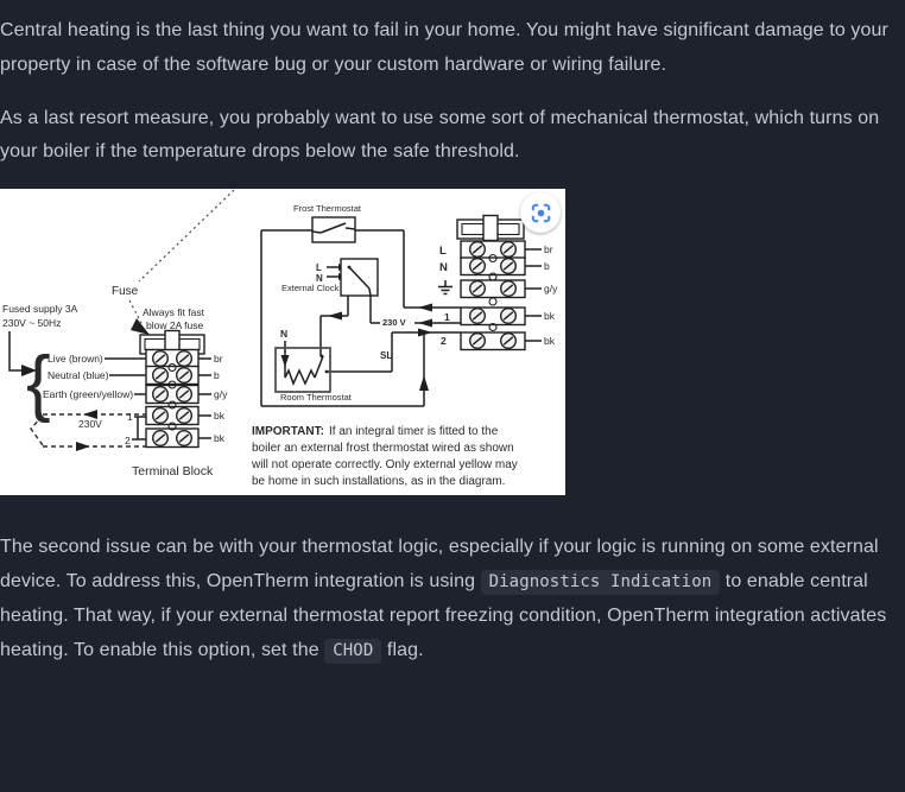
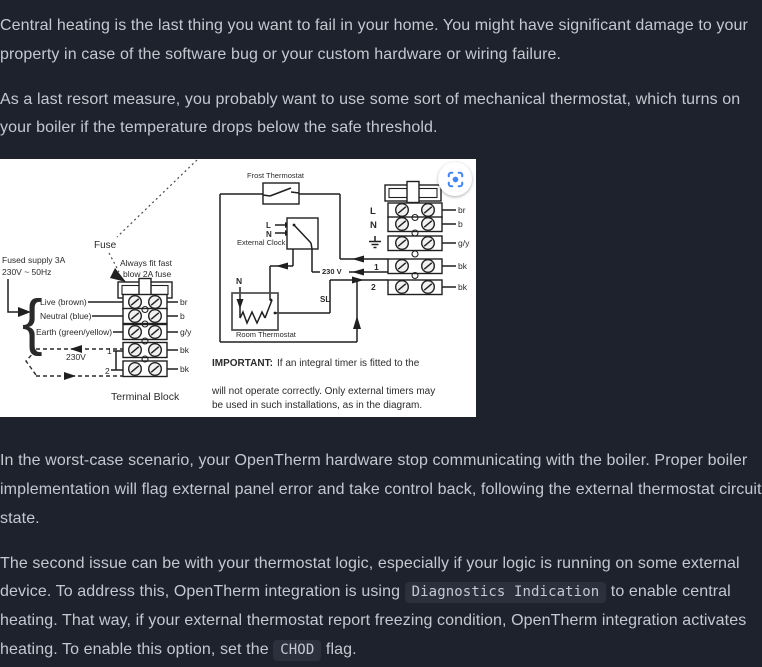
  Central heating is the last thing you want to fail in your home. You might have significant damage to your property in case of the software bug or your custom hardware or wiring failure.
  As a last resort measure, you probably want to use some sort of mechanical thermostat, which turns on your boiler if the temperature drops below the safe threshold.
  Fuse
  Fused supply 3A
  230V ~ 50Hz
  Always fit fast
  blow 2A fuse
  {
  Terminal Block
  Live (brown)
  Neutral (blue)
  Earth (green/yellow)
  br
  b
  g/y
  bk
  bk
  230V
  1
  2
  Frost Thermostat
  230 V
  SL
  L
  N
  External Clock
  N
  Room Thermostat
  L
  N
  1
  2
  br
  b
  g/y
  bk
  bk
  IMPORTANT:
  If an integral timer is fitted to the
- boiler an external frost thermostat wired as shown
- will not operate correctly. Only external yellow may
+ will not operate correctly. Only external timers may
- be home in such installations, as in the diagram.
+ be used in such installations, as in the diagram.
+ In the worst-case scenario, your OpenTherm hardware stop communicating with the boiler. Proper boiler implementation will flag external panel error and take control back, following the external thermostat circuit state.
  The second issue can be with your thermostat logic, especially if your logic is running on some external device. To address this, OpenTherm integration is using Diagnostics Indication to enable central heating. That way, if your external thermostat report freezing condition, OpenTherm integration activates heating. To enable this option, set the CHOD flag.
